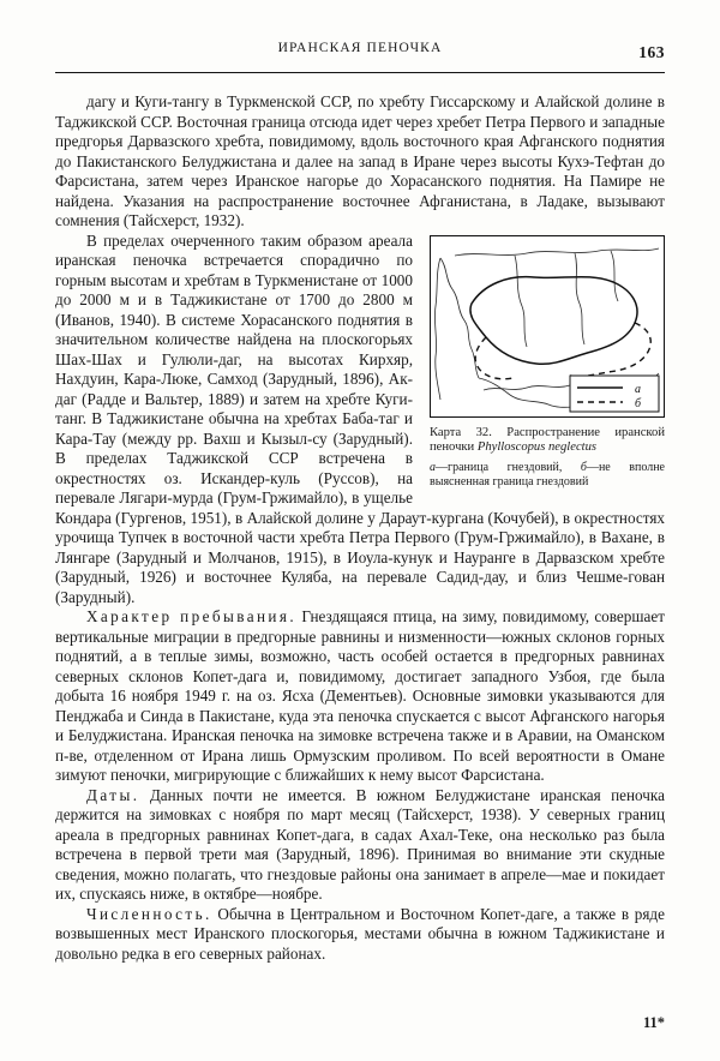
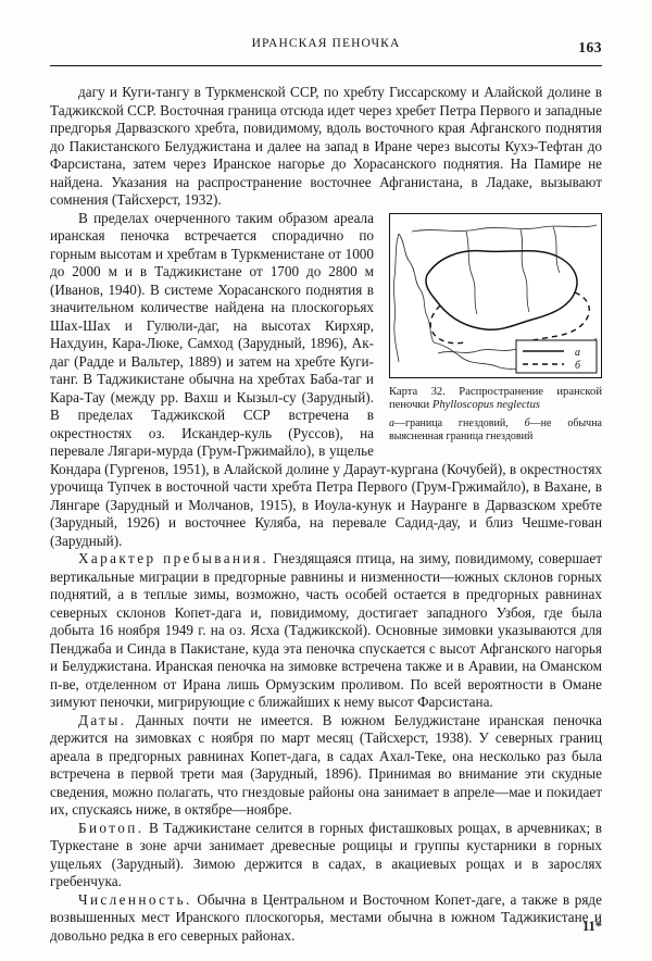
  ИРАНСКАЯ ПЕНОЧКА
  163
  дагу и Куги-тангу в Туркменской ССР, по хребту Гиссарскому и Алайской долине в Таджикской ССР. Восточная граница отсюда идет через хребет Петра Первого и западные предгорья Дарвазского хребта, повидимому, вдоль восточного края Афганского поднятия до Пакистанского Белуджистана и далее на запад в Иране через высоты Кухэ-Тефтан до Фарсистана, затем через Иранское нагорье до Хорасанского поднятия. На Памире не найдена. Указания на распространение восточнее Афганистана, в Ладаке, вызывают сомнения (Тайсхерст, 1932).
  а
  б
  Карта 32. Распространение иранской пеночки Phylloscopus neglectus
- а—граница гнездовий, б—не вполне выясненная граница гнездовий
+ а—граница гнездовий, б—не обычна выясненная граница гнездовий
  В пределах очерченного таким образом ареала иранская пеночка встречается спорадично по горным высотам и хребтам в Туркменистане от 1000 до 2000 м и в Таджикистане от 1700 до 2800 м (Иванов, 1940). В системе Хорасанского поднятия в значительном количестве найдена на плоскогорьях Шах-Шах и Гулюли-даг, на высотах Кирхяр, Нахдуин, Кара-Люке, Самход (Зарудный, 1896), Ак-даг (Радде и Вальтер, 1889) и затем на хребте Куги-танг. В Таджикистане обычна на хребтах Баба-таг и Кара-Тау (между рр. Вахш и Кызыл-су (Зарудный). В пределах Таджикской ССР встречена в окрестностях оз. Искандер-куль (Руссов), на перевале Лягари-мурда (Грум-Гржимайло), в ущелье Кондара (Гургенов, 1951), в Алайской долине у Дараут-кургана (Кочубей), в окрестностях урочища Тупчек в восточной части хребта Петра Первого (Грум-Гржимайло), в Вахане, в Лянгаре (Зарудный и Молчанов, 1915), в Иоула-кунук и Науранге в Дарвазском хребте (Зарудный, 1926) и восточнее Куляба, на перевале Садид-дау, и близ Чешме-гован (Зарудный).
- Характер пребывания. Гнездящаяся птица, на зиму, повидимому, совершает вертикальные миграции в предгорные равнины и низменности—южных склонов горных поднятий, а в теплые зимы, возможно, часть особей остается в предгорных равнинах северных склонов Копет-дага и, повидимому, достигает западного Узбоя, где была добыта 16 ноября 1949 г. на оз. Ясха (Дементьев). Основные зимовки указываются для Пенджаба и Синда в Пакистане, куда эта пеночка спускается с высот Афганского нагорья и Белуджистана. Иранская пеночка на зимовке встречена также и в Аравии, на Оманском п-ве, отделенном от Ирана лишь Ормузским проливом. По всей вероятности в Омане зимуют пеночки, мигрирующие с ближайших к нему высот Фарсистана.
+ Характер пребывания. Гнездящаяся птица, на зиму, повидимому, совершает вертикальные миграции в предгорные равнины и низменности—южных склонов горных поднятий, а в теплые зимы, возможно, часть особей остается в предгорных равнинах северных склонов Копет-дага и, повидимому, достигает западного Узбоя, где была добыта 16 ноября 1949 г. на оз. Ясха (Таджикской). Основные зимовки указываются для Пенджаба и Синда в Пакистане, куда эта пеночка спускается с высот Афганского нагорья и Белуджистана. Иранская пеночка на зимовке встречена также и в Аравии, на Оманском п-ве, отделенном от Ирана лишь Ормузским проливом. По всей вероятности в Омане зимуют пеночки, мигрирующие с ближайших к нему высот Фарсистана.
  Даты. Данных почти не имеется. В южном Белуджистане иранская пеночка держится на зимовках с ноября по март месяц (Тайсхерст, 1938). У северных границ ареала в предгорных равнинах Копет-дага, в садах Ахал-Теке, она несколько раз была встречена в первой трети мая (Зарудный, 1896). Принимая во внимание эти скудные сведения, можно полагать, что гнездовые районы она занимает в апреле—мае и покидает их, спускаясь ниже, в октябре—ноябре.
+ Биотоп. В Таджикистане селится в горных фисташковых рощах, в арчевниках; в Туркестане в зоне арчи занимает древесные рощицы и группы кустарники в горных ущельях (Зарудный). Зимою держится в садах, в акациевых рощах и в зарослях гребенчука.
  Численность. Обычна в Центральном и Восточном Копет-даге, а также в ряде возвышенных мест Иранского плоскогорья, местами обычна в южном Таджикистане и довольно редка в его северных районах.
  11*
